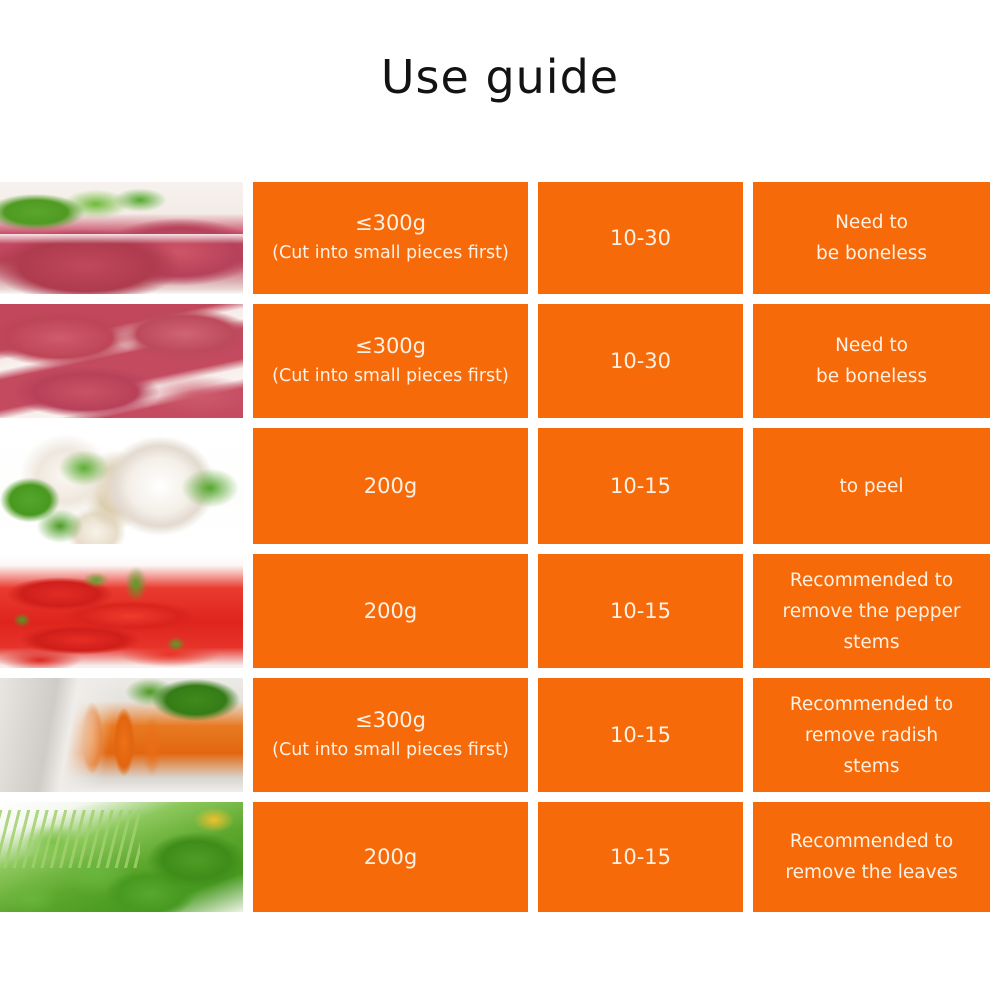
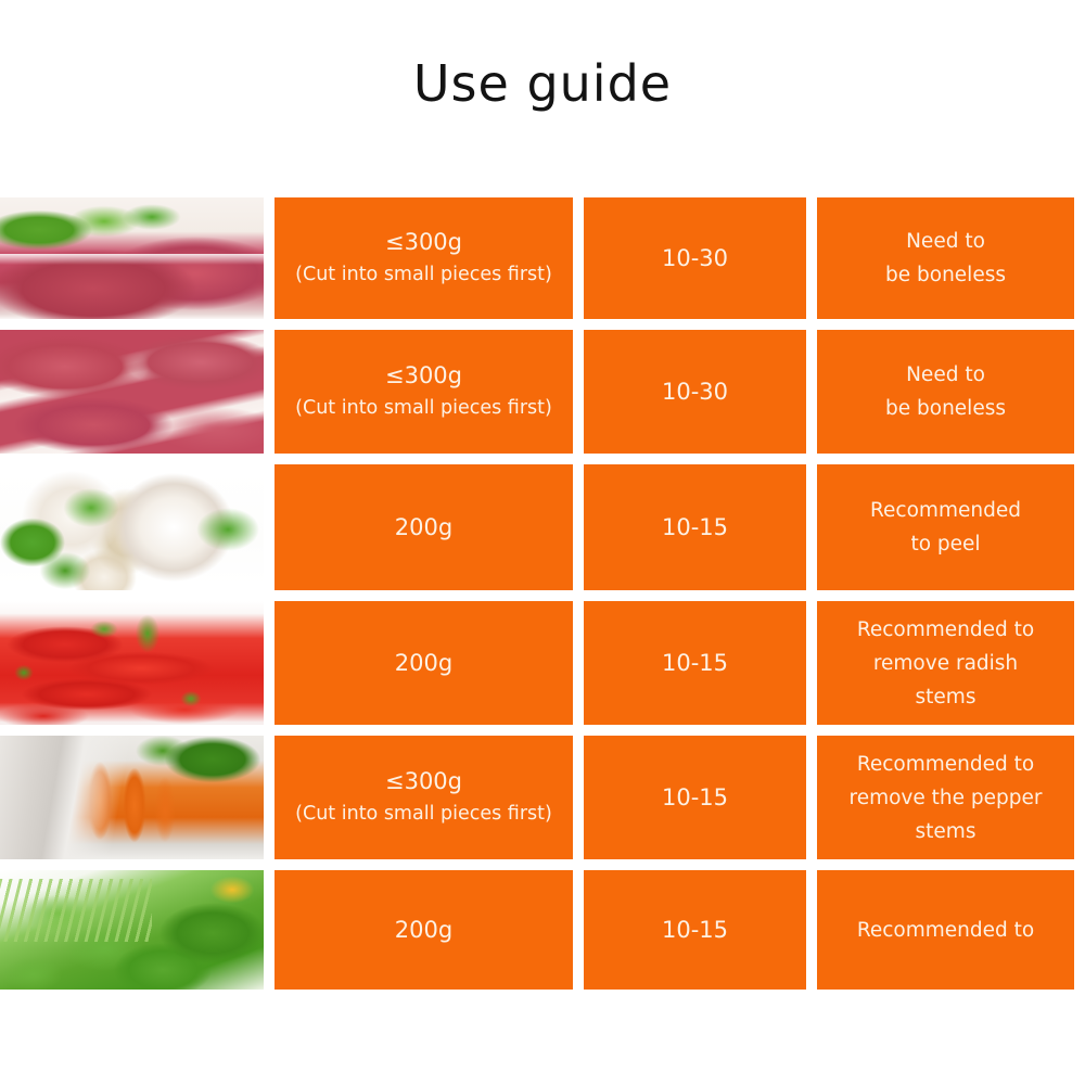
  Use guide
  ≤300g
  (Cut into small pieces first)
  10-30
  Need to
  be boneless
  ≤300g
  (Cut into small pieces first)
  10-30
  Need to
  be boneless
  200g
  10-15
+ Recommended
  to peel
  200g
  10-15
  Recommended to
- remove the pepper
+ remove radish
  stems
  ≤300g
  (Cut into small pieces first)
  10-15
  Recommended to
- remove radish
+ remove the pepper
  stems
  200g
  10-15
  Recommended to
- remove the leaves
